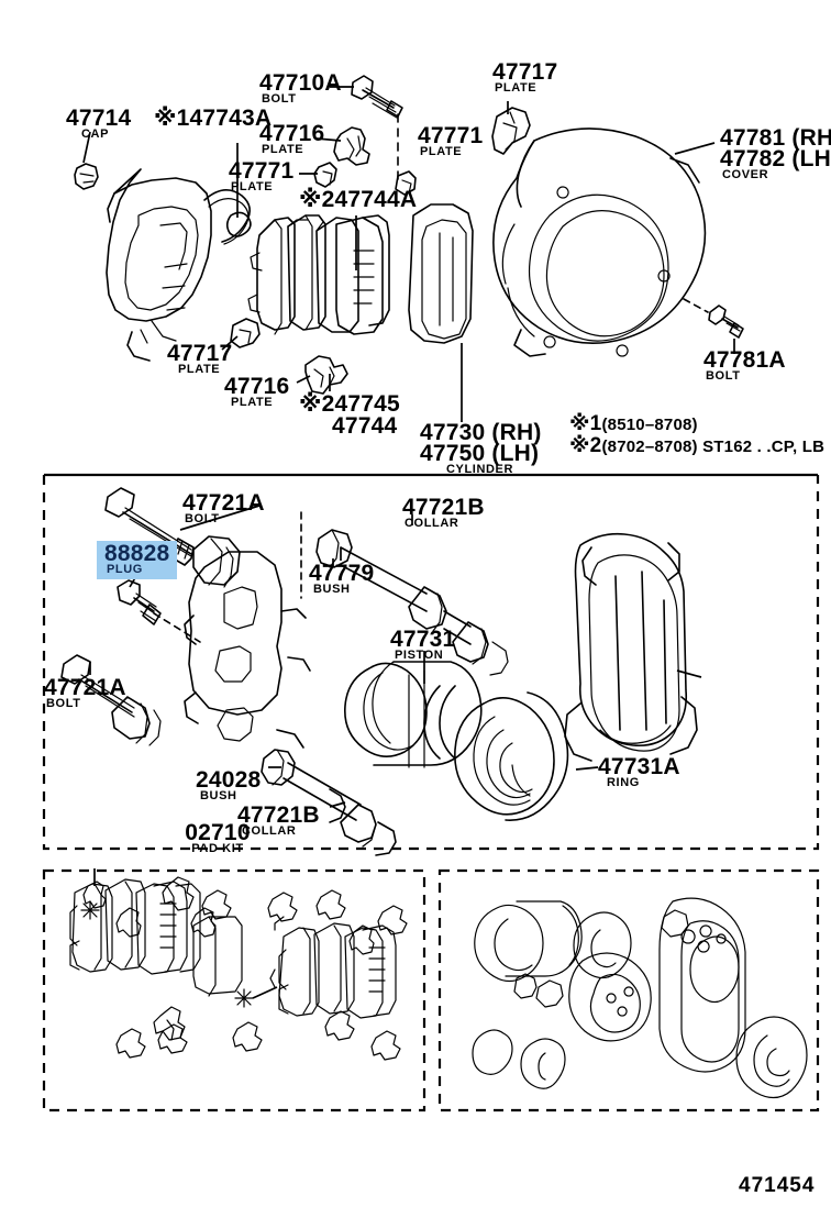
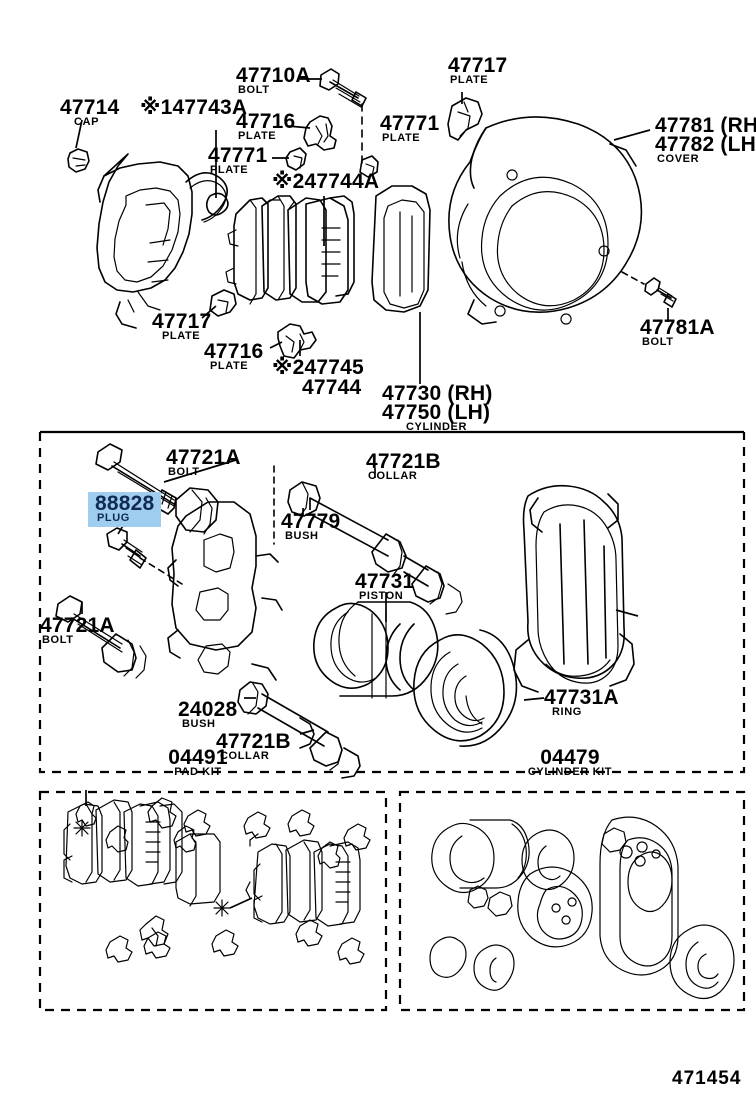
  47714
  CAP
  ※147743A
  47710A
  BOLT
  47716
  PLATE
  47771
  PLATE
  47771
  PLATE
  47717
  PLATE
  ※247744A
  47717
  PLATE
  47716
  PLATE
  ※247745
  47744
  47781 (RH
  47782 (LH
  COVER
  47781A
  BOLT
  47730 (RH)
  47750 (LH)
  CYLINDER
- ※1(8510–8708)
- ※2(8702–8708) ST162 . .CP, LB
  47721A
  BOLT
  88828
  PLUG
  47721B
  COLLAR
  47779
  BUSH
  47721A
  BOLT
  47731
  PISTON
  47731A
  RING
  24028
  BUSH
  47721B
  COLLAR
- 02710
+ 04491
  PAD KIT
+ 04479
+ CYLINDER KIT
  471454
